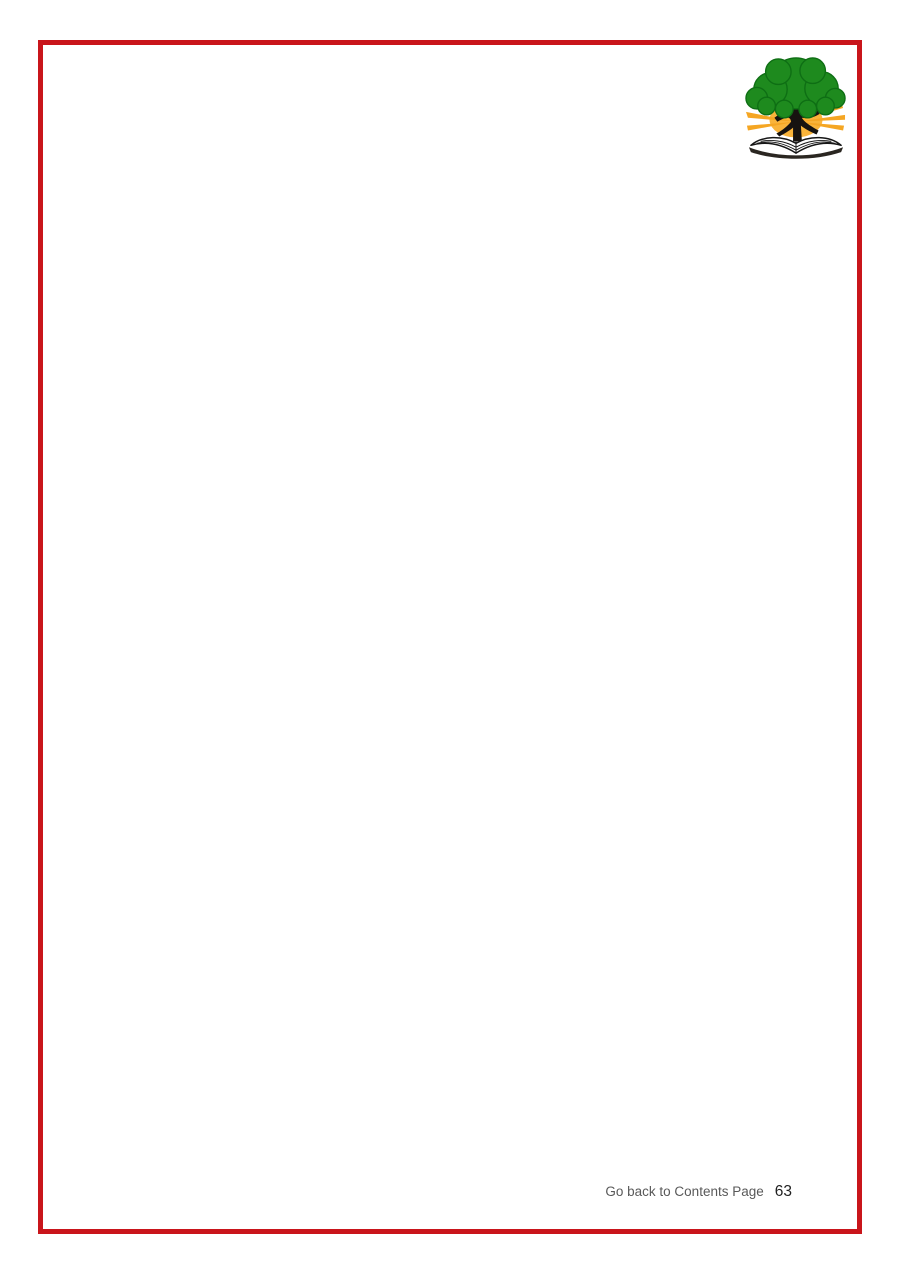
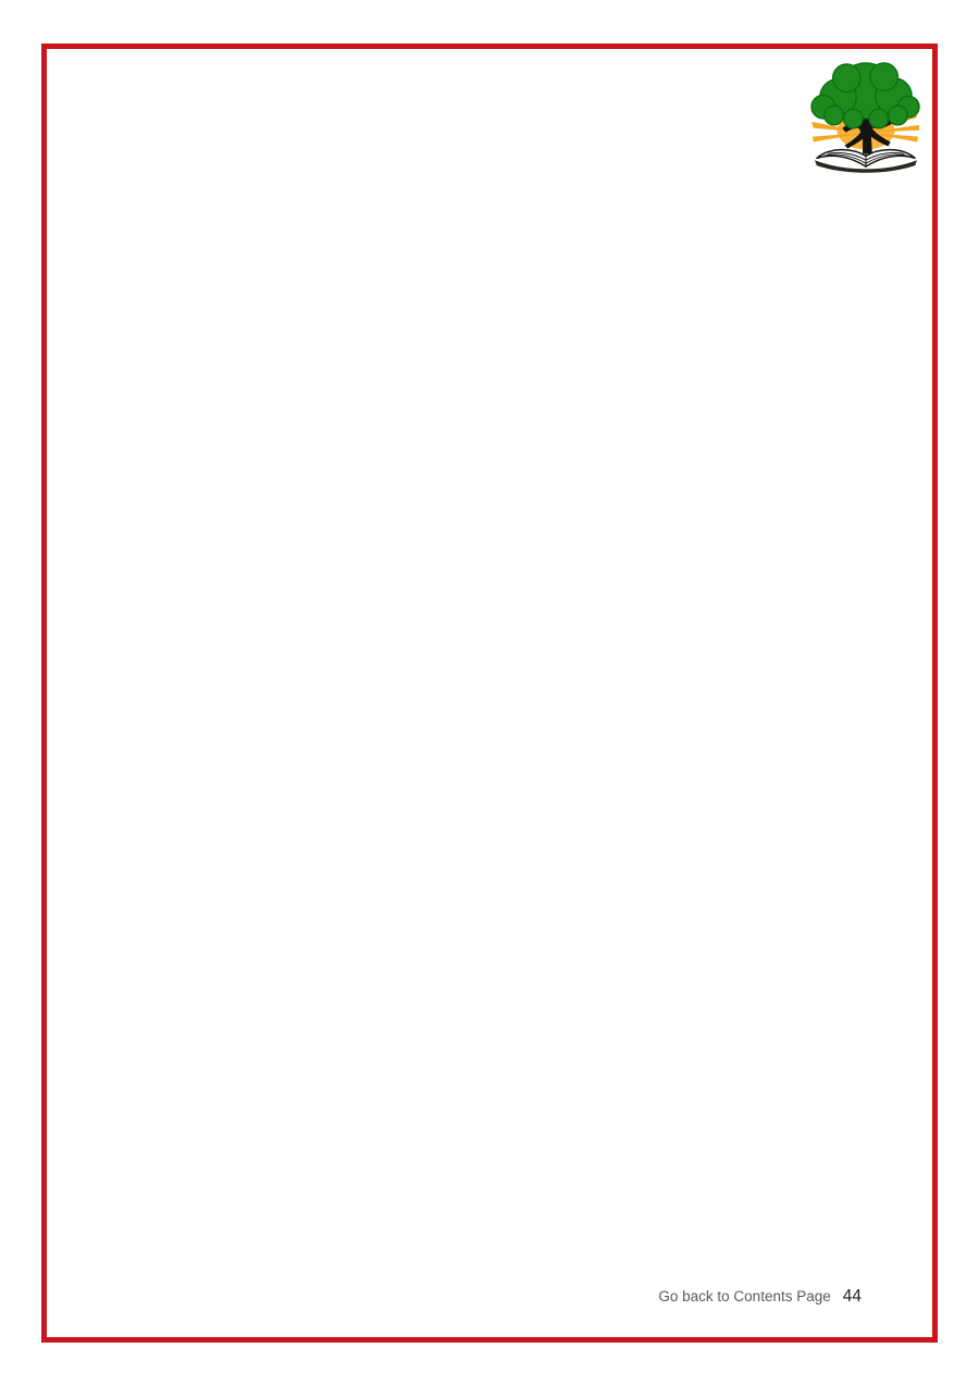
  Go back to Contents Page
- 63
+ 44
